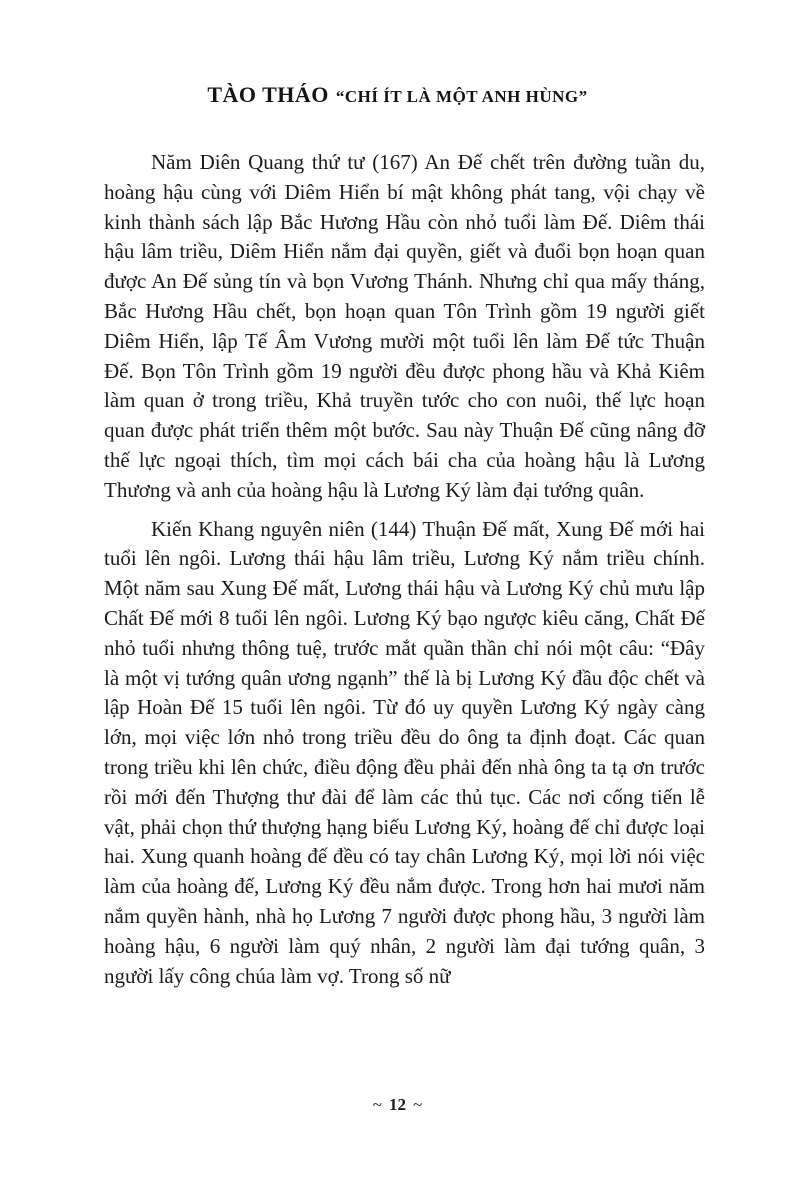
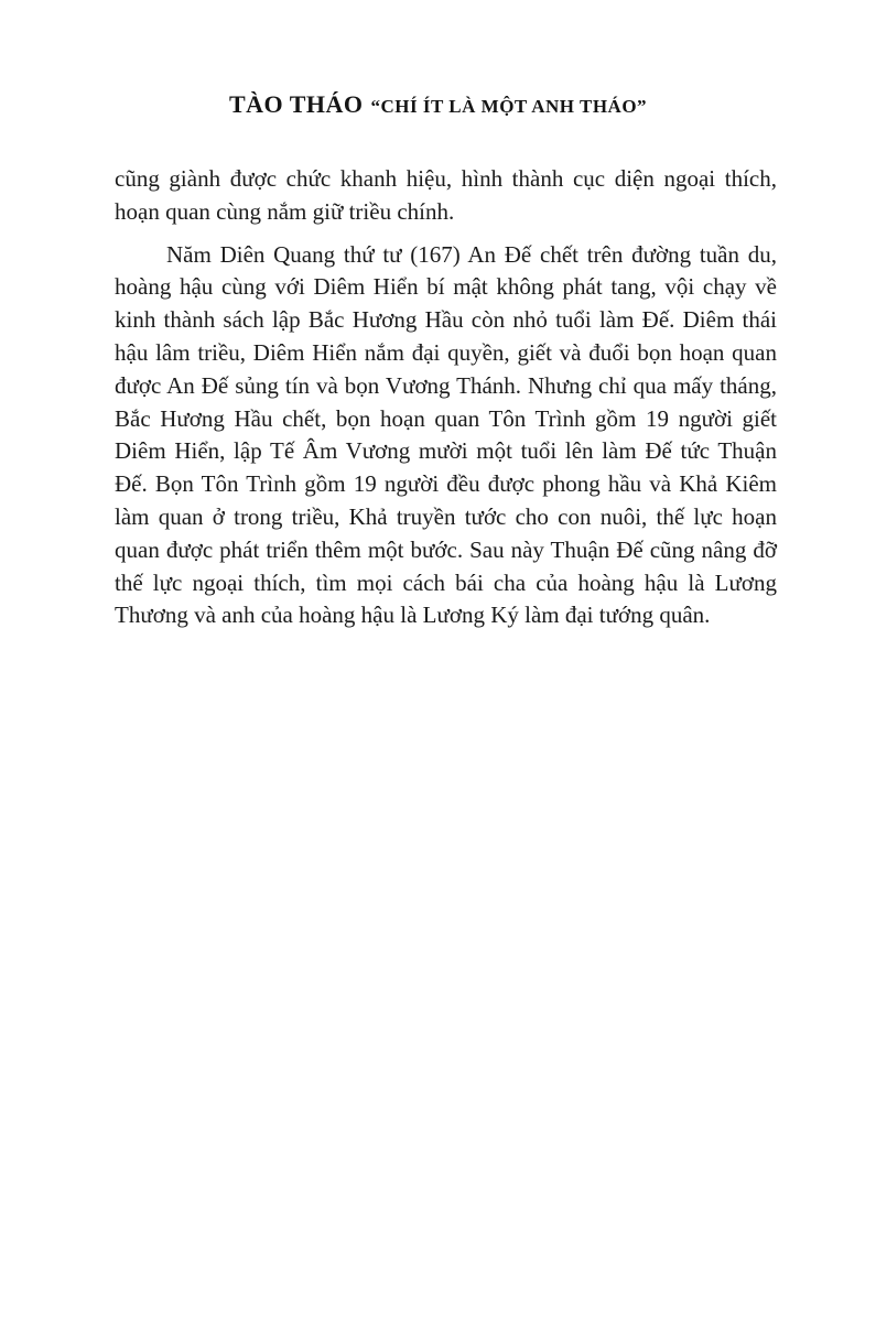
- TÀO THÁO “CHÍ ÍT LÀ MỘT ANH HÙNG”
+ TÀO THÁO “CHÍ ÍT LÀ MỘT ANH THÁO”
+ cũng giành được chức khanh hiệu, hình thành cục diện ngoại thích, hoạn quan cùng nắm giữ triều chính.
  Năm Diên Quang thứ tư (167) An Đế chết trên đường tuần du, hoàng hậu cùng với Diêm Hiển bí mật không phát tang, vội chạy về kinh thành sách lập Bắc Hương Hầu còn nhỏ tuổi làm Đế. Diêm thái hậu lâm triều, Diêm Hiển nắm đại quyền, giết và đuổi bọn hoạn quan được An Đế sủng tín và bọn Vương Thánh. Nhưng chỉ qua mấy tháng, Bắc Hương Hầu chết, bọn hoạn quan Tôn Trình gồm 19 người giết Diêm Hiển, lập Tế Âm Vương mười một tuổi lên làm Đế tức Thuận Đế. Bọn Tôn Trình gồm 19 người đều được phong hầu và Khả Kiêm làm quan ở trong triều, Khả truyền tước cho con nuôi, thế lực hoạn quan được phát triển thêm một bước. Sau này Thuận Đế cũng nâng đỡ thế lực ngoại thích, tìm mọi cách bái cha của hoàng hậu là Lương Thương và anh của hoàng hậu là Lương Ký làm đại tướng quân.
- Kiến Khang nguyên niên (144) Thuận Đế mất, Xung Đế mới hai tuổi lên ngôi. Lương thái hậu lâm triều, Lương Ký nắm triều chính. Một năm sau Xung Đế mất, Lương thái hậu và Lương Ký chủ mưu lập Chất Đế mới 8 tuổi lên ngôi. Lương Ký bạo ngược kiêu căng, Chất Đế nhỏ tuổi nhưng thông tuệ, trước mắt quần thần chỉ nói một câu: “Đây là một vị tướng quân ương ngạnh” thế là bị Lương Ký đầu độc chết và lập Hoàn Đế 15 tuổi lên ngôi. Từ đó uy quyền Lương Ký ngày càng lớn, mọi việc lớn nhỏ trong triều đều do ông ta định đoạt. Các quan trong triều khi lên chức, điều động đều phải đến nhà ông ta tạ ơn trước rồi mới đến Thượng thư đài để làm các thủ tục. Các nơi cống tiến lễ vật, phải chọn thứ thượng hạng biếu Lương Ký, hoàng đế chỉ được loại hai. Xung quanh hoàng đế đều có tay chân Lương Ký, mọi lời nói việc làm của hoàng đế, Lương Ký đều nắm được. Trong hơn hai mươi năm nắm quyền hành, nhà họ Lương 7 người được phong hầu, 3 người làm hoàng hậu, 6 người làm quý nhân, 2 người làm đại tướng quân, 3 người lấy công chúa làm vợ. Trong số nữ
- ~ 12 ~
